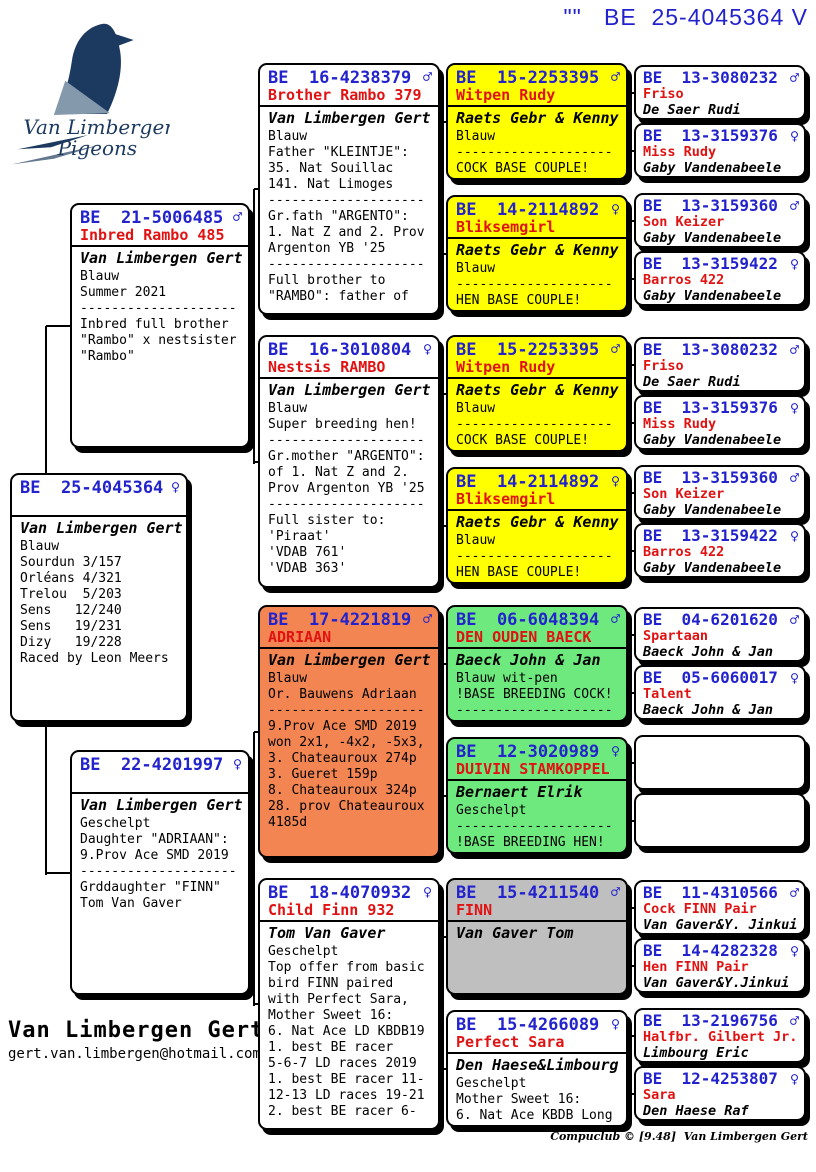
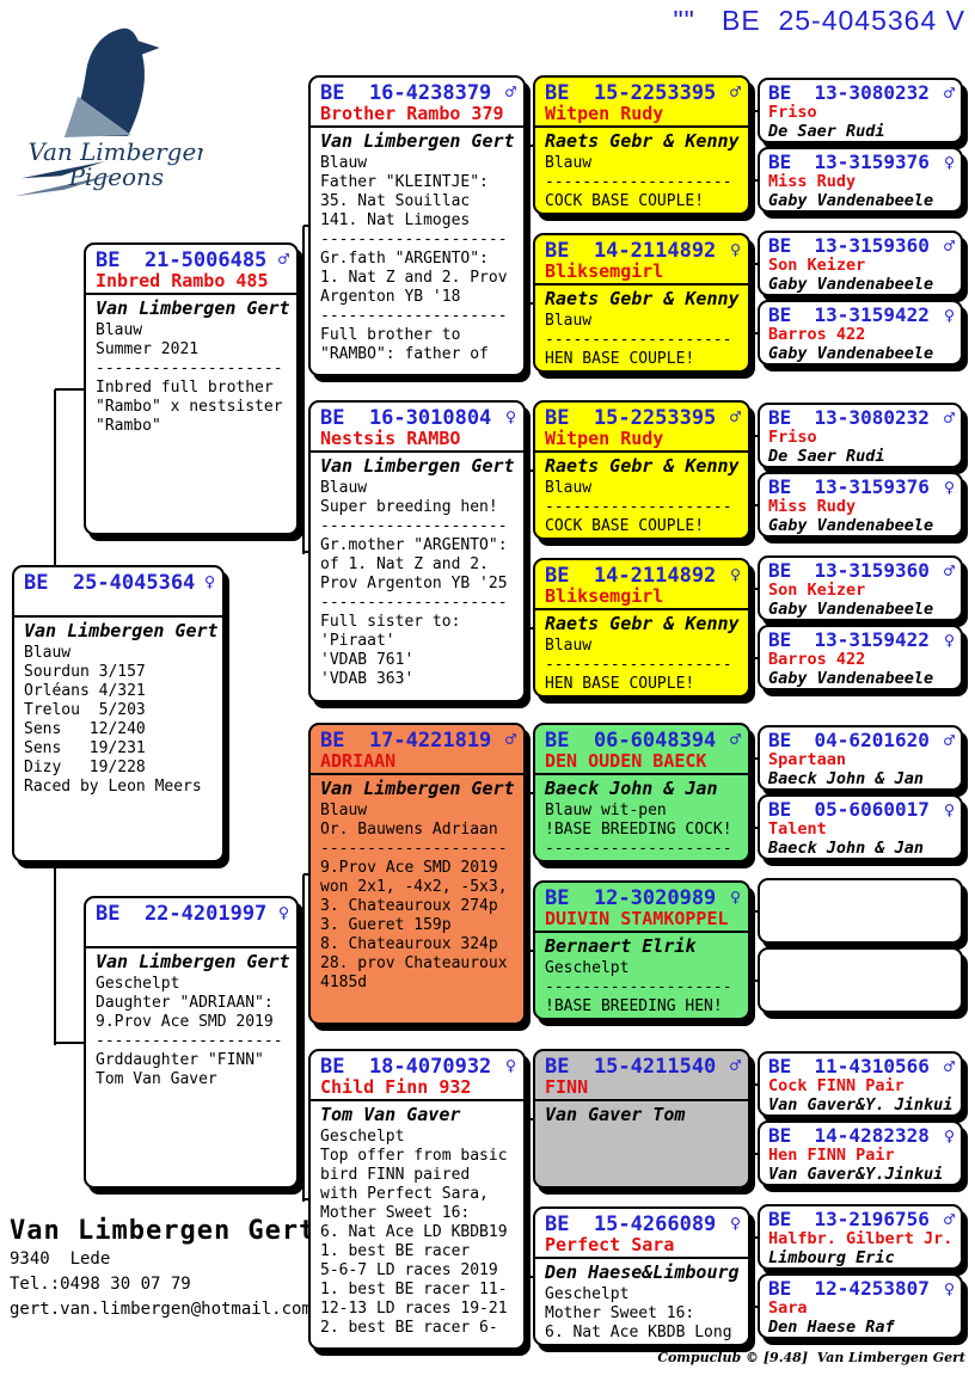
  "" BE 25-4045364 V
  Van Limberge
  Pigeons
  BE 25-4045364
  ♀
  Van Limbergen Gert
  Blauw
  Sourdun 3/157
  Orléans 4/321
  Trelou 5/203
  Sens 12/240
  Sens 19/231
  Dizy 19/228
  Raced by Leon Meers
  BE 21-5006485
  ♂
  Inbred Rambo 485
  Van Limbergen Gert
  Blauw
  Summer 2021
  --------------------
  Inbred full brother
  "Rambo" x nestsister
  "Rambo"
  BE 22-4201997
  ♀
  Van Limbergen Gert
  Geschelpt
  Daughter "ADRIAAN":
  9.Prov Ace SMD 2019
  --------------------
  Grddaughter "FINN"
  Tom Van Gaver
  BE 16-4238379
  ♂
  Brother Rambo 379
  Van Limbergen Gert
  Blauw
  Father "KLEINTJE":
  35. Nat Souillac
  141. Nat Limoges
  --------------------
  Gr.fath "ARGENTO":
  1. Nat Z and 2. Prov
- Argenton YB '25
+ Argenton YB '18
  --------------------
  Full brother to
  "RAMBO": father of
  BE 16-3010804
  ♀
  Nestsis RAMBO
  Van Limbergen Gert
  Blauw
  Super breeding hen!
  --------------------
  Gr.mother "ARGENTO":
  of 1. Nat Z and 2.
  Prov Argenton YB '25
  --------------------
  Full sister to:
  'Piraat'
  'VDAB 761'
  'VDAB 363'
  BE 17-4221819
  ♂
  ADRIAAN
  Van Limbergen Gert
  Blauw
  Or. Bauwens Adriaan
  --------------------
  9.Prov Ace SMD 2019
  won 2x1, -4x2, -5x3,
  3. Chateauroux 274p
  3. Gueret 159p
  8. Chateauroux 324p
  28. prov Chateauroux
  4185d
  BE 18-4070932
  ♀
  Child Finn 932
  Tom Van Gaver
  Geschelpt
  Top offer from basic
  bird FINN paired
  with Perfect Sara,
  Mother Sweet 16:
  6. Nat Ace LD KBDB19
  1. best BE racer
  5-6-7 LD races 2019
  1. best BE racer 11-
  12-13 LD races 19-21
  2. best BE racer 6-
  BE 15-2253395
  ♂
  Witpen Rudy
  Raets Gebr & Kenny
  Blauw
  --------------------
  COCK BASE COUPLE!
  BE 14-2114892
  ♀
  Bliksemgirl
  Raets Gebr & Kenny
  Blauw
  --------------------
  HEN BASE COUPLE!
  BE 15-2253395
  ♂
  Witpen Rudy
  Raets Gebr & Kenny
  Blauw
  --------------------
  COCK BASE COUPLE!
  BE 14-2114892
  ♀
  Bliksemgirl
  Raets Gebr & Kenny
  Blauw
  --------------------
  HEN BASE COUPLE!
  BE 06-6048394
  ♂
  DEN OUDEN BAECK
  Baeck John & Jan
  Blauw wit-pen
  !BASE BREEDING COCK!
  --------------------
  BE 12-3020989
  ♀
  DUIVIN STAMKOPPEL
  Bernaert Elrik
  Geschelpt
  --------------------
  !BASE BREEDING HEN!
  BE 15-4211540
  ♂
  FINN
  Van Gaver Tom
  BE 15-4266089
  ♀
  Perfect Sara
  Den Haese&Limbourg
  Geschelpt
  Mother Sweet 16:
  6. Nat Ace KBDB Long
  BE 13-3080232
  ♂
  Friso
  De Saer Rudi
  BE 13-3159376
  ♀
  Miss Rudy
  Gaby Vandenabeele
  BE 13-3159360
  ♂
  Son Keizer
  Gaby Vandenabeele
  BE 13-3159422
  ♀
  Barros 422
  Gaby Vandenabeele
  BE 13-3080232
  ♂
  Friso
  De Saer Rudi
  BE 13-3159376
  ♀
  Miss Rudy
  Gaby Vandenabeele
  BE 13-3159360
  ♂
  Son Keizer
  Gaby Vandenabeele
  BE 13-3159422
  ♀
  Barros 422
  Gaby Vandenabeele
  BE 04-6201620
  ♂
  Spartaan
  Baeck John & Jan
  BE 05-6060017
  ♀
  Talent
  Baeck John & Jan
  BE 11-4310566
  ♂
  Cock FINN Pair
  Van Gaver&Y. Jinkui
  BE 14-4282328
  ♀
  Hen FINN Pair
  Van Gaver&Y.Jinkui
  BE 13-2196756
  ♂
  Halfbr. Gilbert Jr.
  Limbourg Eric
  BE 12-4253807
  ♀
  Sara
  Den Haese Raf
  Van Limbergen Ger
+ 9340 Lede
+ Tel.:0498 30 07 79
  gert.van.limbergen@hotmail.com
  Compuclub © [9.48] Van Limbergen Gert
